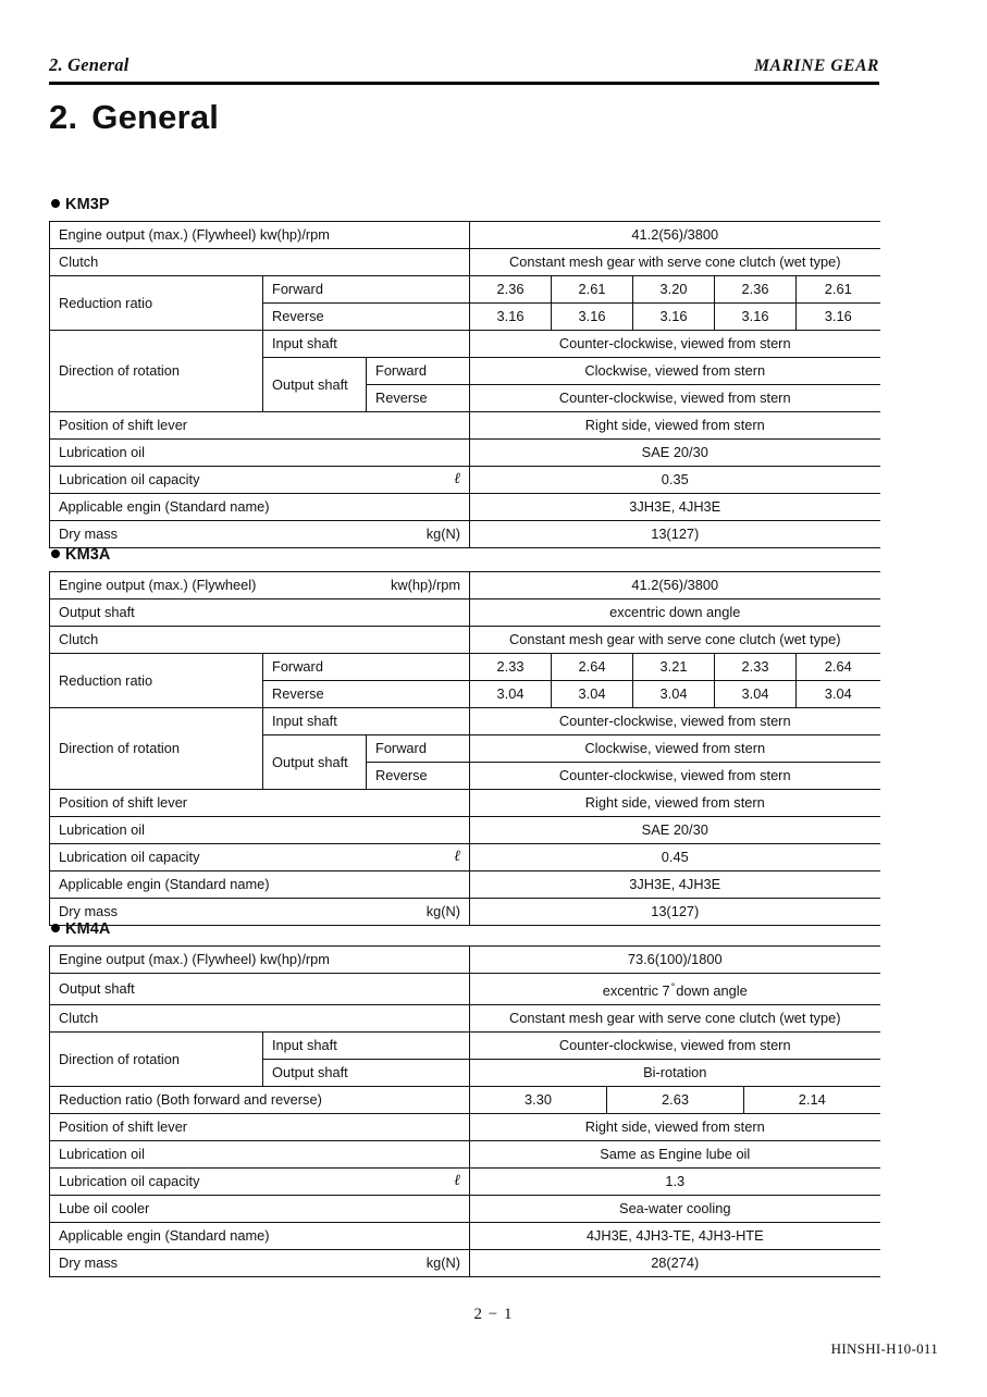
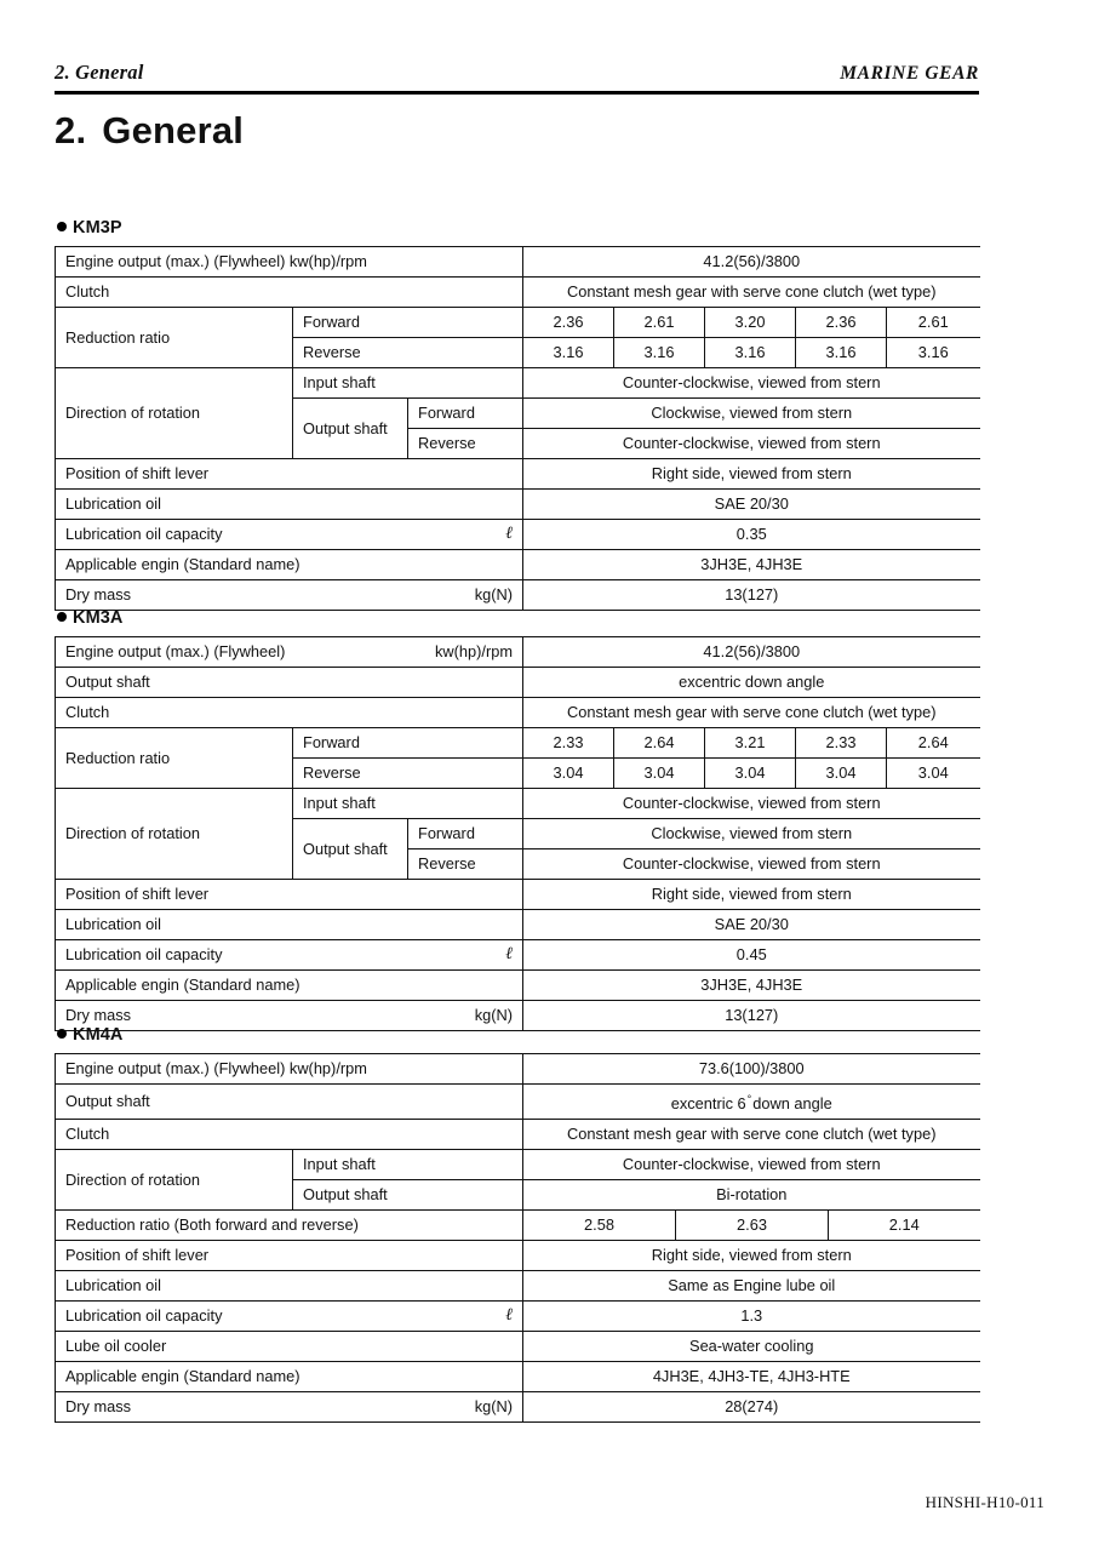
  2. General
  MARINE GEAR
  2. General
  KM3P
  Engine output (max.) (Flywheel) kw(hp)/rpm	41.2(56)/3800
  Clutch	Constant mesh gear with serve cone clutch (wet type)
  Reduction ratio	Forward	2.36	2.61	3.20	2.36	2.61
  Reverse	3.16	3.16	3.16	3.16	3.16
  Direction of rotation	Input shaft	Counter-clockwise, viewed from stern
  Output shaft	Forward	Clockwise, viewed from stern
  Reverse	Counter-clockwise, viewed from stern
  Position of shift lever	Right side, viewed from stern
  Lubrication oil	SAE 20/30
  Lubrication oil capacity	ℓ	0.35
  Applicable engin (Standard name)	3JH3E, 4JH3E
  Dry mass	kg(N)	13(127)
  KM3A
  Engine output (max.) (Flywheel)	kw(hp)/rpm	41.2(56)/3800
  Output shaft	excentric down angle
  Clutch	Constant mesh gear with serve cone clutch (wet type)
  Reduction ratio	Forward	2.33	2.64	3.21	2.33	2.64
  Reverse	3.04	3.04	3.04	3.04	3.04
  Direction of rotation	Input shaft	Counter-clockwise, viewed from stern
  Output shaft	Forward	Clockwise, viewed from stern
  Reverse	Counter-clockwise, viewed from stern
  Position of shift lever	Right side, viewed from stern
  Lubrication oil	SAE 20/30
  Lubrication oil capacity	ℓ	0.45
  Applicable engin (Standard name)	3JH3E, 4JH3E
  Dry mass	kg(N)	13(127)
  KM4A
- Engine output (max.) (Flywheel) kw(hp)/rpm	73.6(100)/1800
+ Engine output (max.) (Flywheel) kw(hp)/rpm	73.6(100)/3800
- Output shaft	excentric 7°down angle
+ Output shaft	excentric 6°down angle
  Clutch	Constant mesh gear with serve cone clutch (wet type)
  Direction of rotation	Input shaft	Counter-clockwise, viewed from stern
  Output shaft	Bi-rotation
- Reduction ratio (Both forward and reverse)	3.30	2.63	2.14
+ Reduction ratio (Both forward and reverse)	2.58	2.63	2.14
  Position of shift lever	Right side, viewed from stern
  Lubrication oil	Same as Engine lube oil
  Lubrication oil capacity	ℓ	1.3
  Lube oil cooler	Sea-water cooling
  Applicable engin (Standard name)	4JH3E, 4JH3-TE, 4JH3-HTE
  Dry mass	kg(N)	28(274)
- 2 − 1
  HINSHI-H10-011
